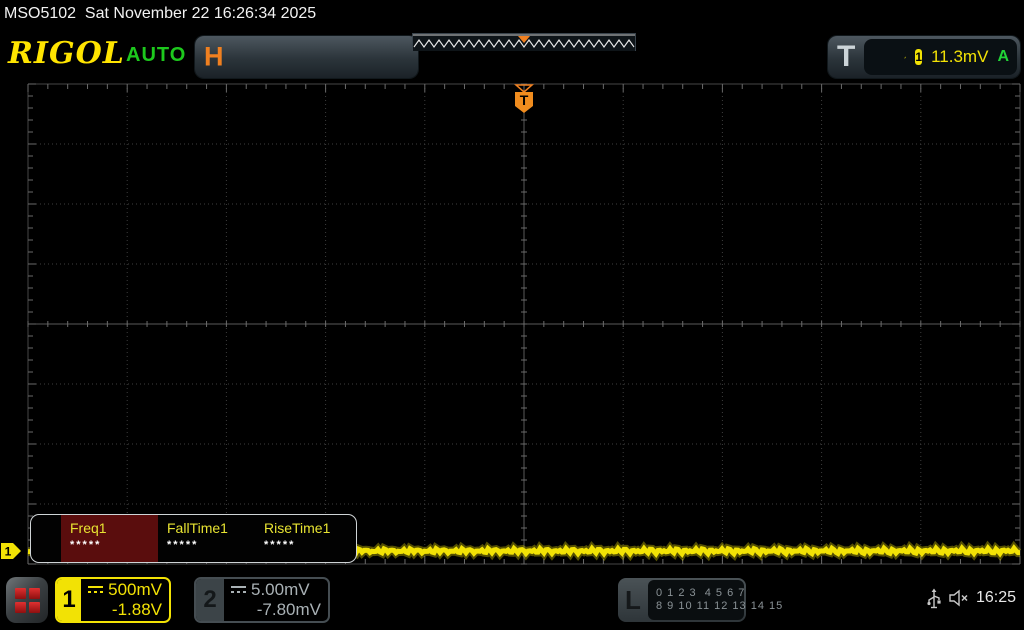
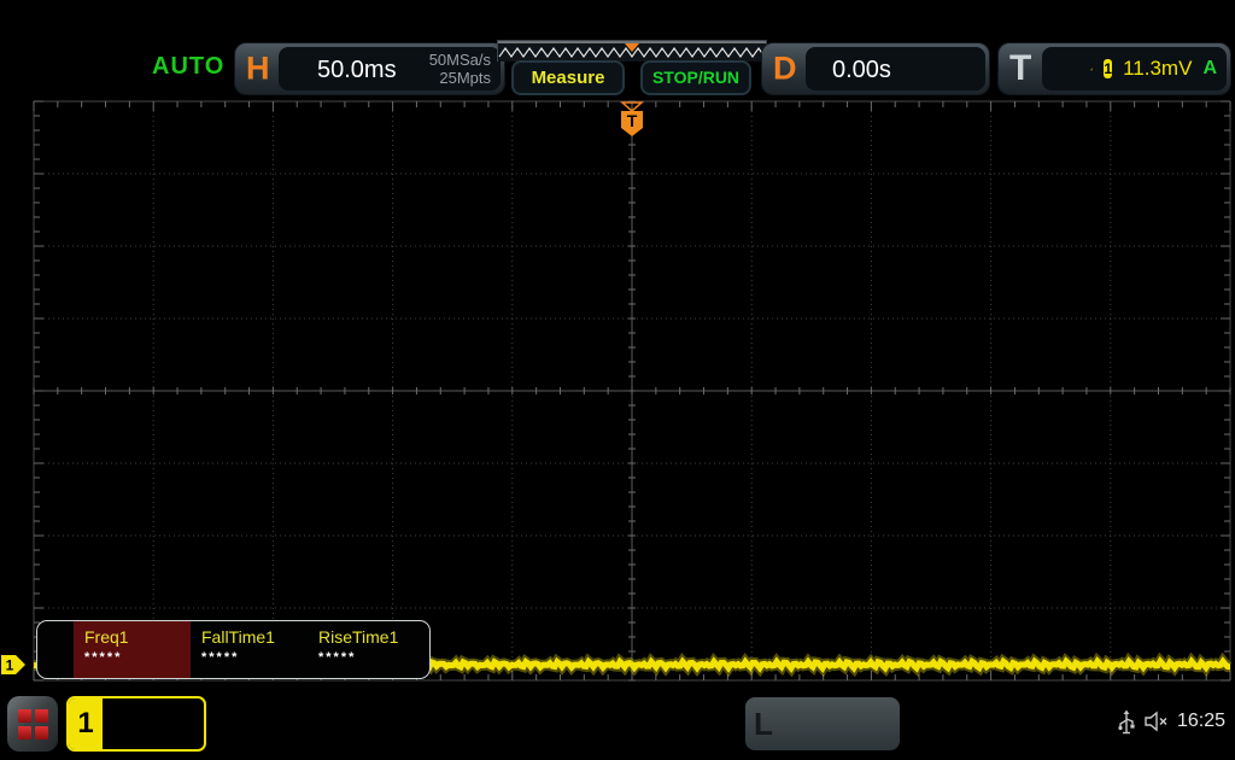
- MSO5102 Sat November 22 16:26:34 2025
- RIGOL
  AUTO
  H
+ 50.0ms
+ 50MSa/s
+ 25Mpts
+ Measure
+ STOP/RUN
+ D
+ 0.00s
  T
  1
  11.3mV
  A
  T
  1
  Freq1
  *****
  FallTime1
  *****
  RiseTime1
  *****
  1
- 500mV
- -1.88V
- 2
- 5.00mV
- -7.80mV
  L
- 0 1 2 3 4 5 6 7
- 8 9 10 11 12 13 14 15
  16:25
